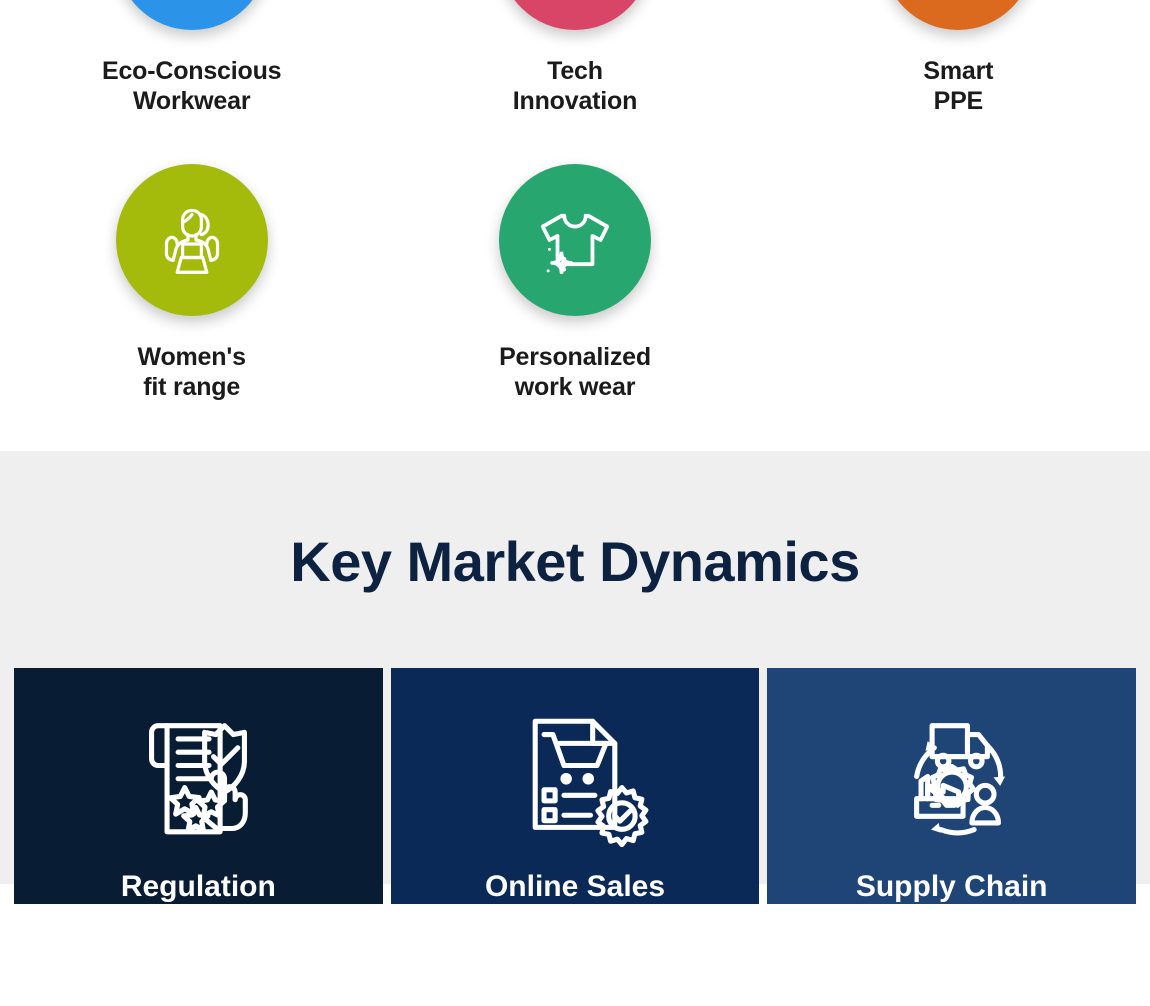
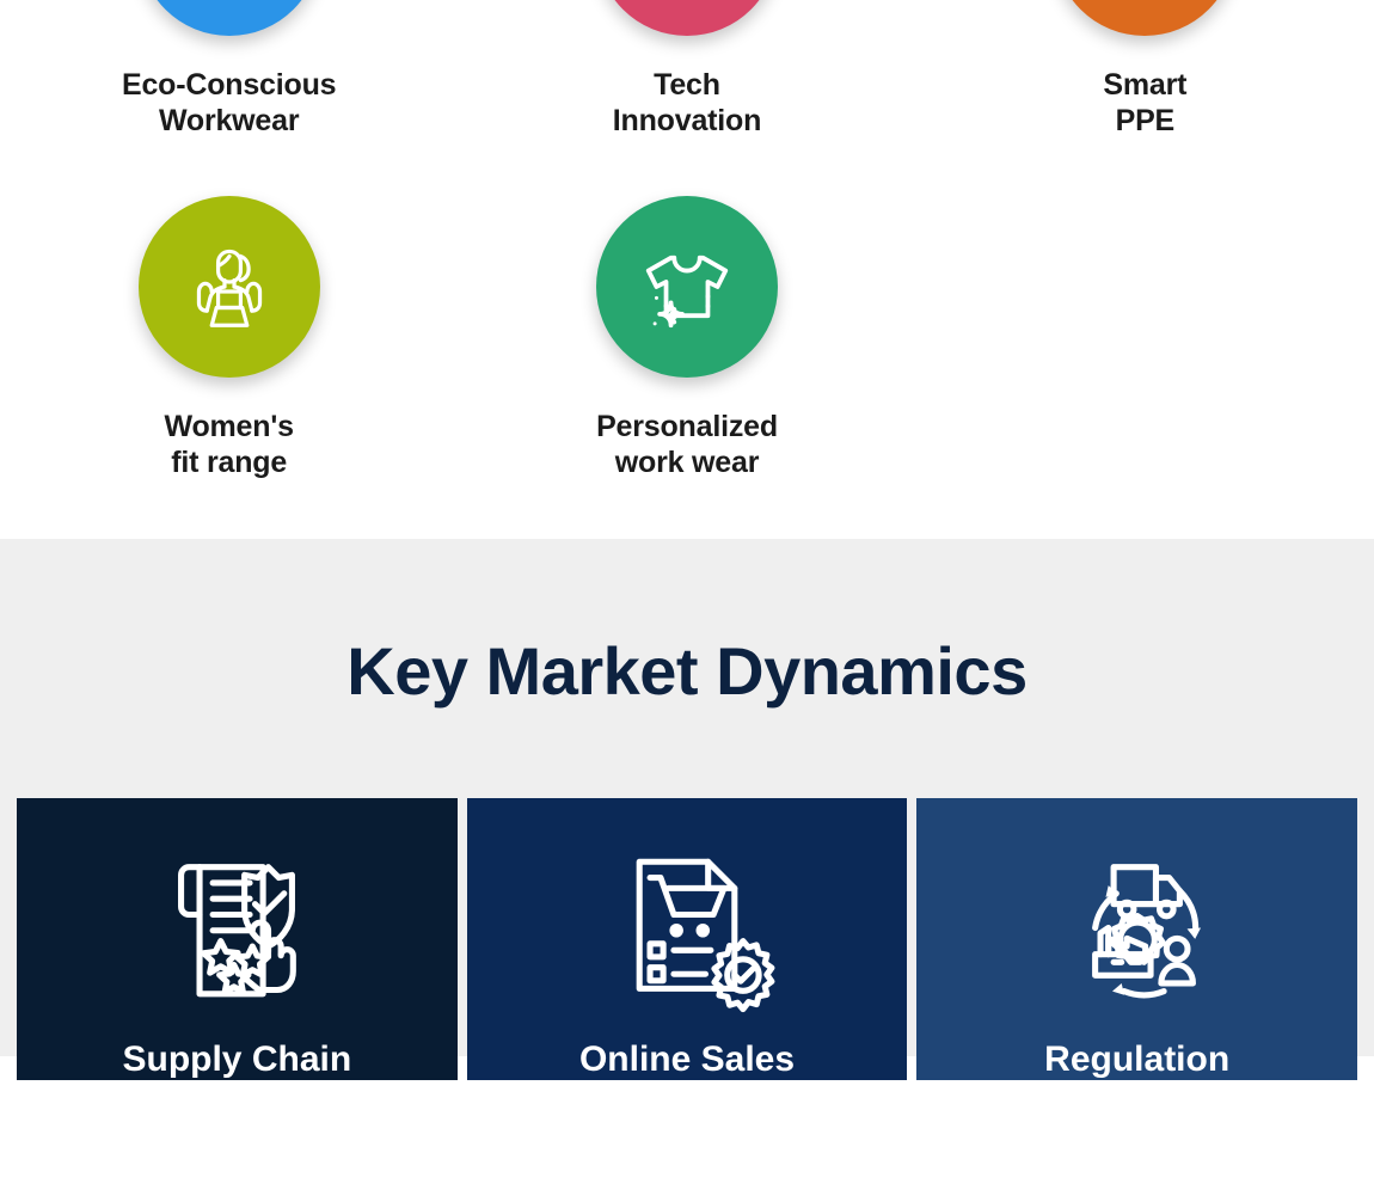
  Eco-Conscious
  Workwear
  Tech
  Innovation
  Smart
  PPE
  Women's
  fit range
  Personalized
  work wear
  Key Market Dynamics
- Regulation
+ Supply Chain
  Online Sales
- Supply Chain
+ Regulation
